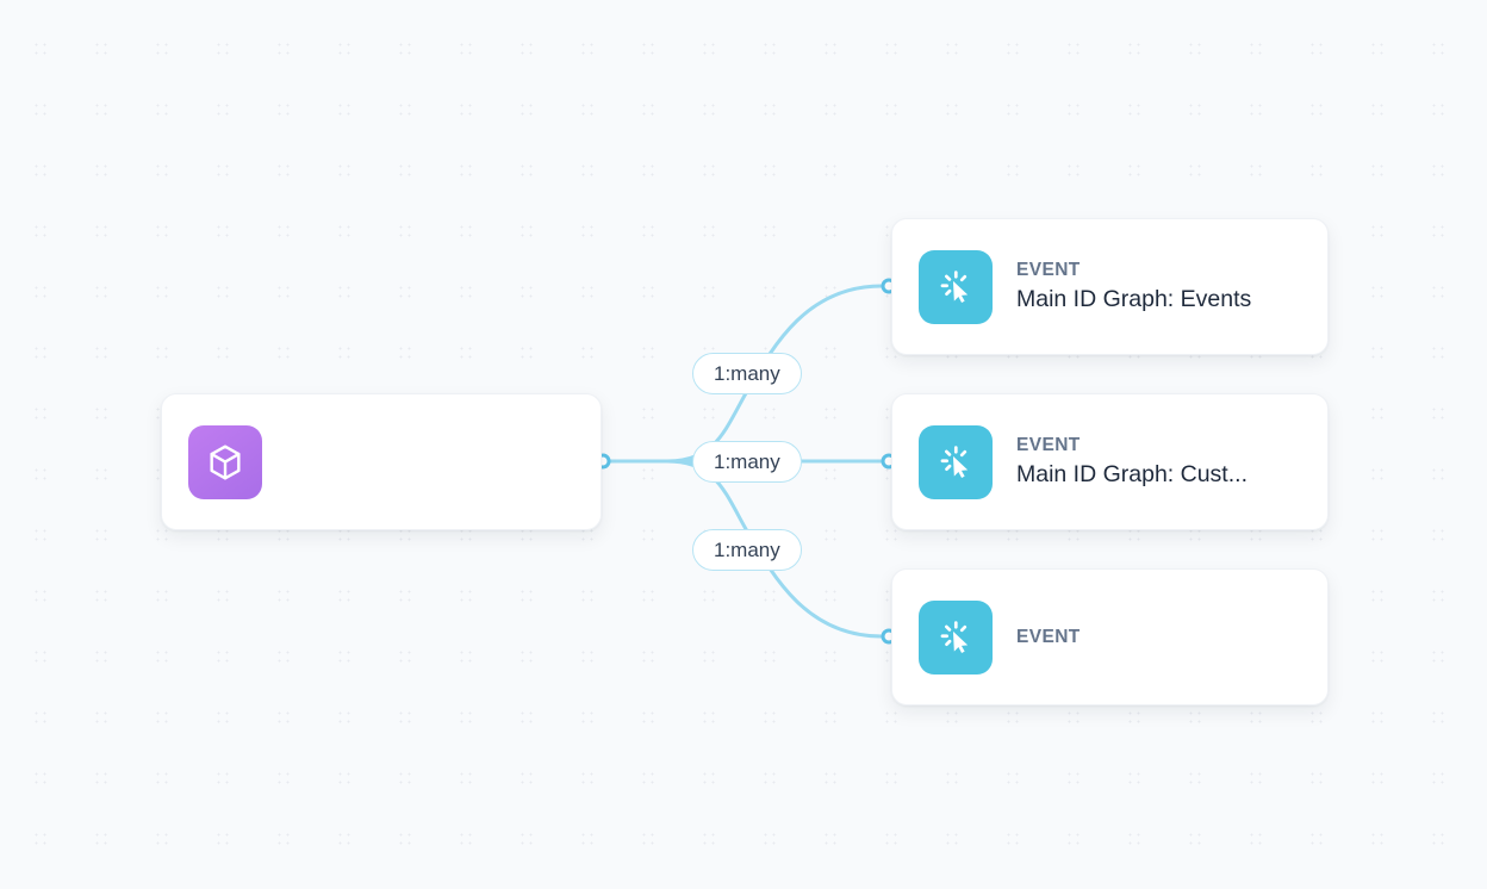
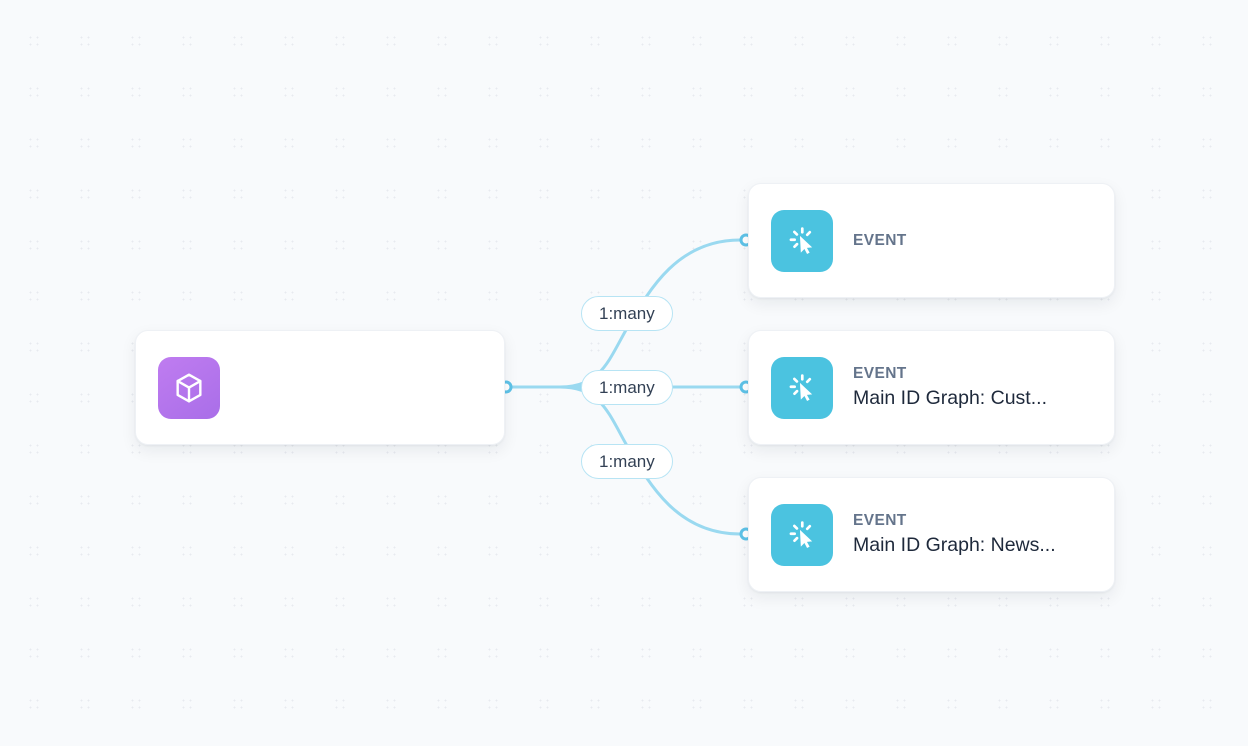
  1:many
  1:many
  1:many
  EVENT
- Main ID Graph: Events
  EVENT
  Main ID Graph: Cust...
  EVENT
+ Main ID Graph: News...
